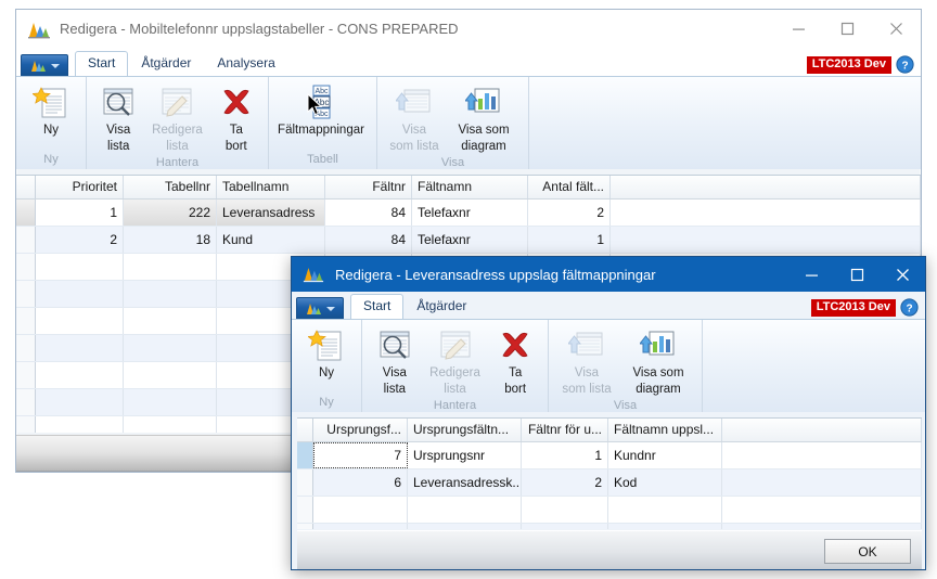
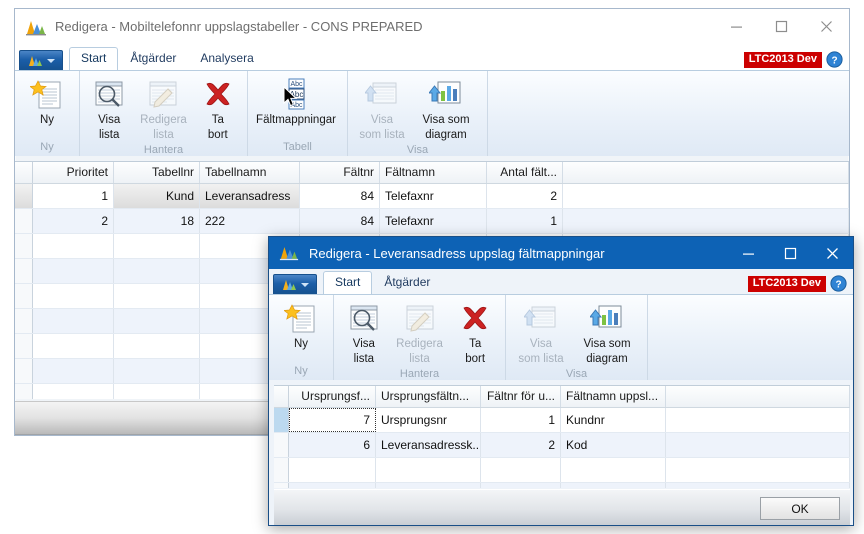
  Redigera - Mobiltelefonnr uppslagstabeller - CONS PREPARED
  Start
  Åtgärder
  Analysera
  LTC2013 Dev
  ?
  Ny
  Ny
  Visa
  lista
  Redigera
  lista
  Ta
  bort
  Hantera
  Fältmappningar
  Tabell
  Visa
  som lista
  Visa som
  diagram
  Visa
  Prioritet
  Tabellnr
  Tabellnamn
  Fältnr
  Fältnamn
  Antal fält...
  1
- 222
+ Kund
  Leveransadress
  84
  Telefaxnr
  2
  2
  18
- Kund
+ 222
  84
  Telefaxnr
  1
  Redigera - Leveransadress uppslag fältmappningar
  Start
  Åtgärder
  LTC2013 Dev
  ?
  Ny
  Ny
  Visa
  lista
  Redigera
  lista
  Ta
  bort
  Hantera
  Visa
  som lista
  Visa som
  diagram
  Visa
  Ursprungsf...
  Ursprungsfältn...
  Fältnr för u...
  Fältnamn uppsl...
  7
  Ursprungsnr
  1
  Kundnr
  6
  Leveransadressk...
  2
  Kod
  OK
